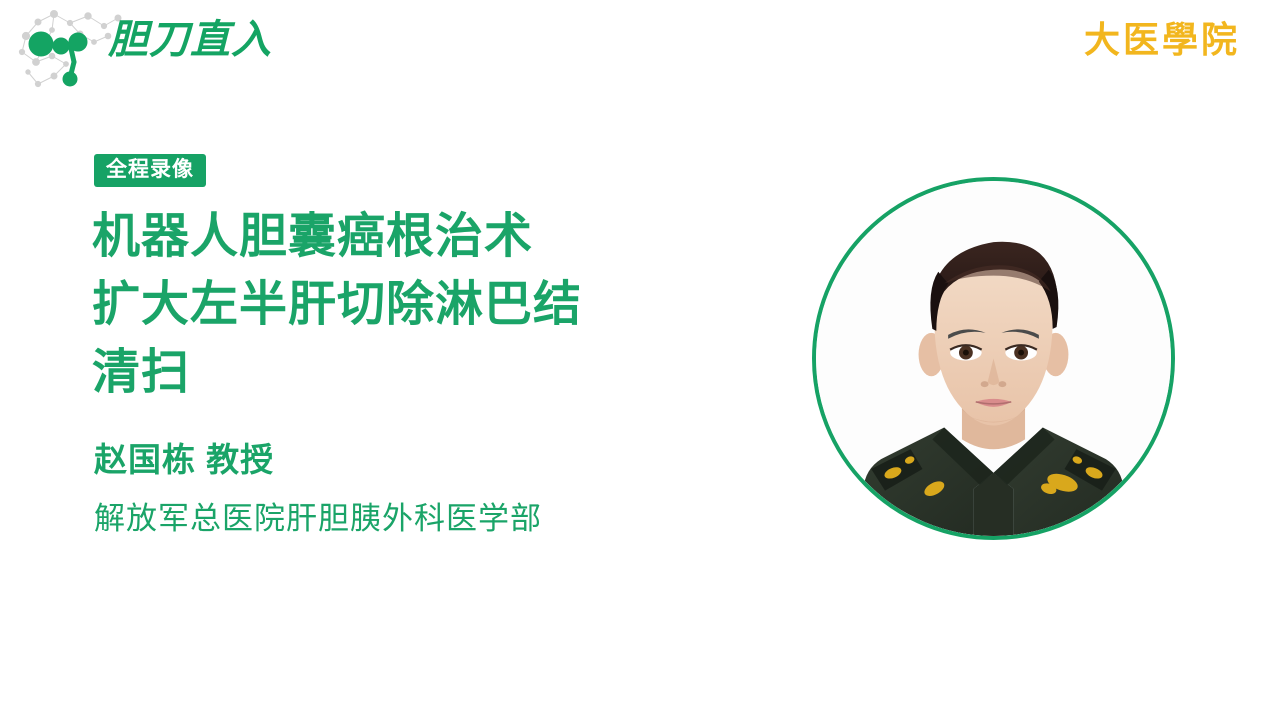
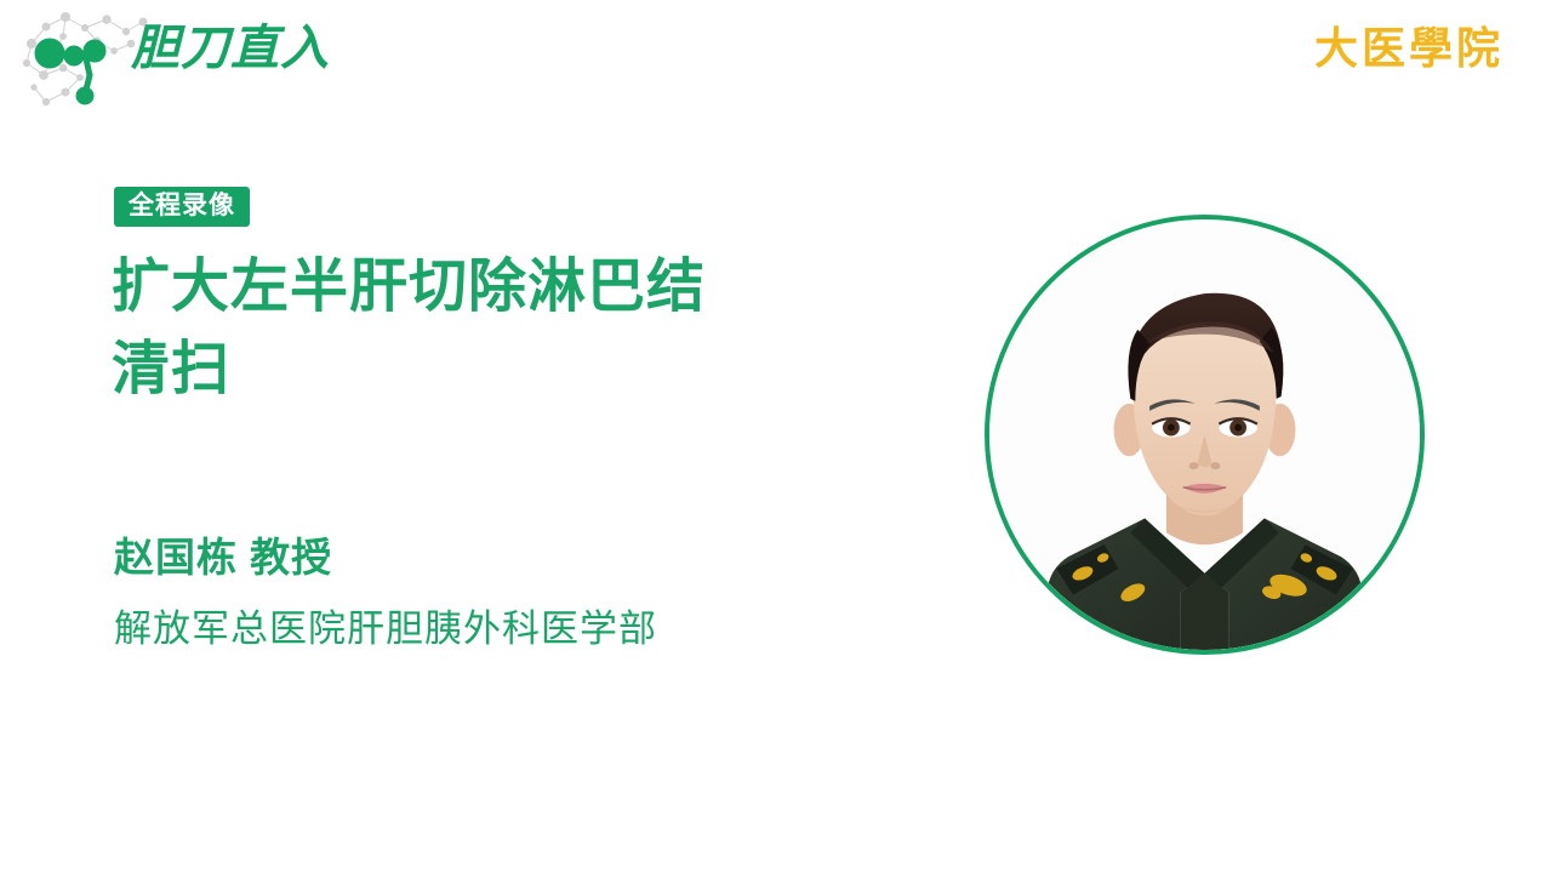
  胆刀直入
  大医學院
  全程录像
- 机器人胆囊癌根治术
  扩大左半肝切除淋巴结
  清扫
  赵国栋 教授
  解放军总医院肝胆胰外科医学部
